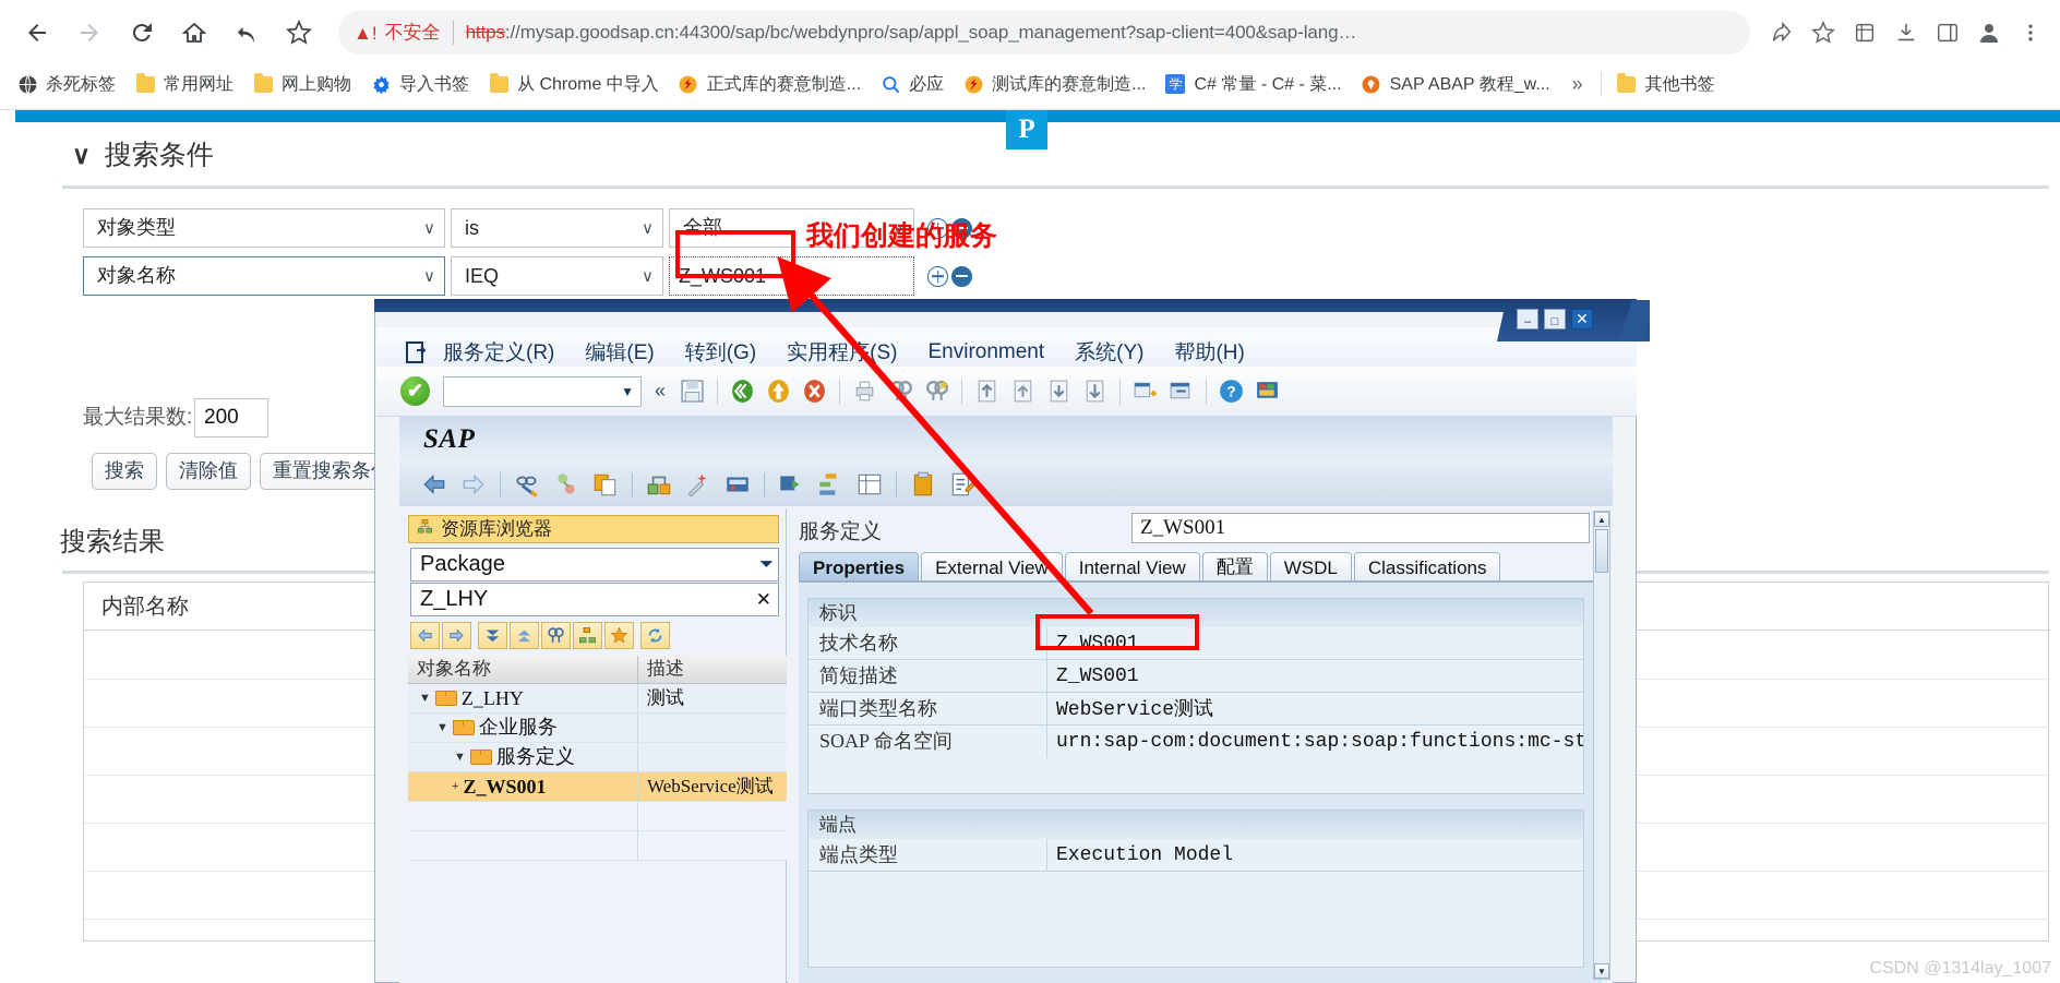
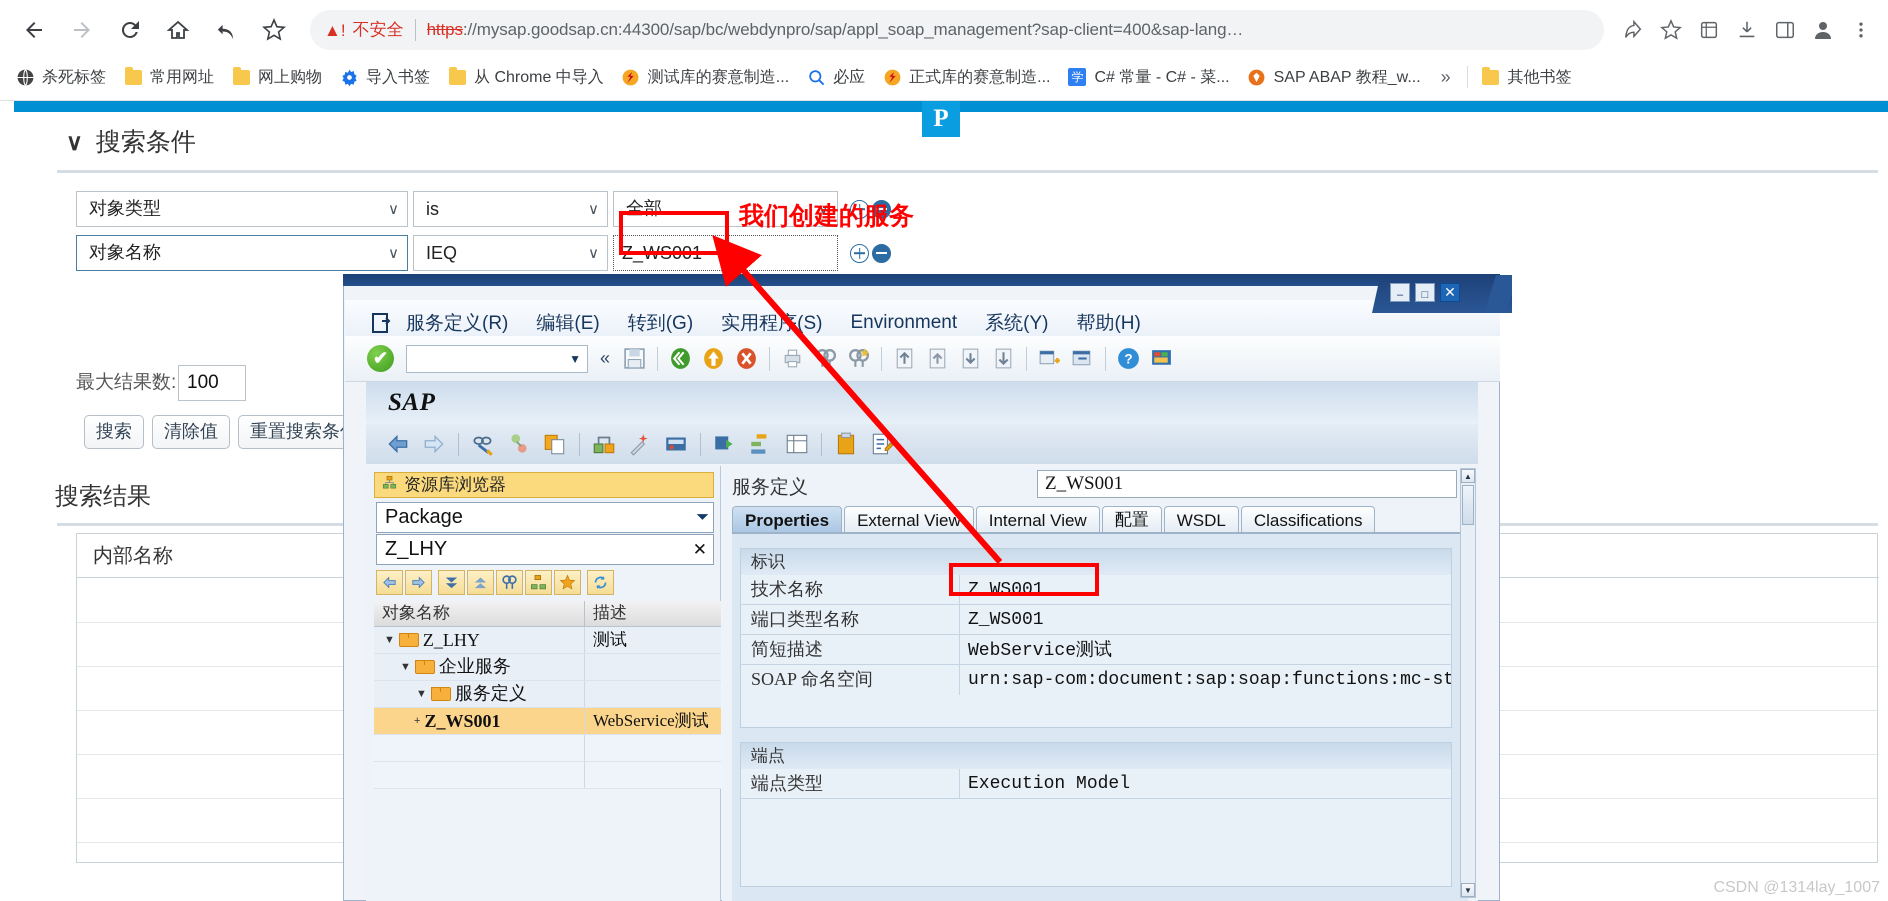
  ▲!
  不安全
  https://mysap.goodsap.cn:44300/sap/bc/webdynpro/sap/appl_soap_management?sap-client=400&sap-lang…
  杀死标签
  常用网址
  网上购物
  导入书签
  从 Chrome 中导入
- 正式库的赛意制造...
+ 测试库的赛意制造...
  必应
- 测试库的赛意制造...
+ 正式库的赛意制造...
  学
  C# 常量 - C# - 菜...
  SAP ABAP 教程_w...
  »
  其他书签
  P
  ∨
  搜索条件
  对象类型
  ∨
  is
  ∨
  全部
  ∨
  对象名称
  ∨
  IEQ
  ∨
  Z_WS001
  最大结果数:
- 200
+ 100
  搜索
  清除值
  重置搜索条
  搜索结果
  内部名称
  服务定义(R)
  编辑(E)
  转到(G)
  实用程(S)
  Environment
  系统(Y)
  帮助(H)
  ✔
  ▼
  «
  ?
  SAP
  资源库浏览器
  Package
  ⏷
  Z_LHY
  ✕
  对象名称
  描述
  ▼
  Z_LHY
  测试
  ▼
  企业服务
  ▼
  服务定义
  +
  Z_WS001
  WebService测试
  服务定义
  Z_WS001
  Properties
  External View
  Internal View
  配置
  WSDL
  Classifications
  标识
  技术名称
  Z_WS001
- 简短描述
+ 端口类型名称
  Z_WS001
- 端口类型名称
+ 简短描述
  WebService测试
  SOAP 命名空间
  urn:sap-com:document:sap:soap:functions:mc-st
  端点
  端点类型
  Execution Model
  ▲
  ▼
  –
  □
  ✕
  我们创建的服务
  CSDN @1314lay_1007
